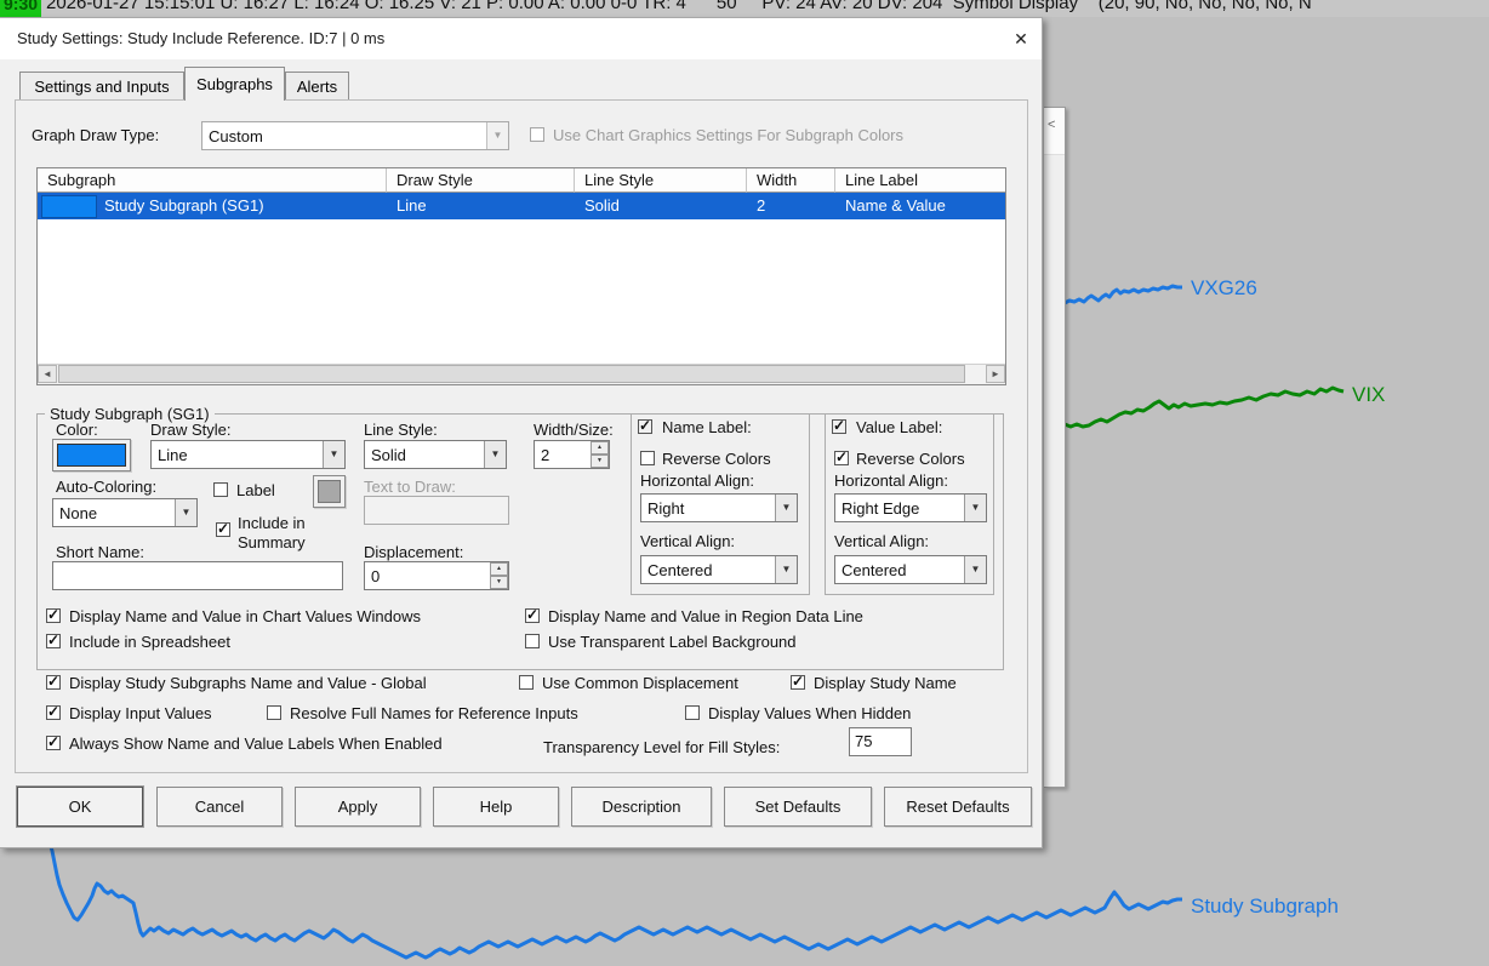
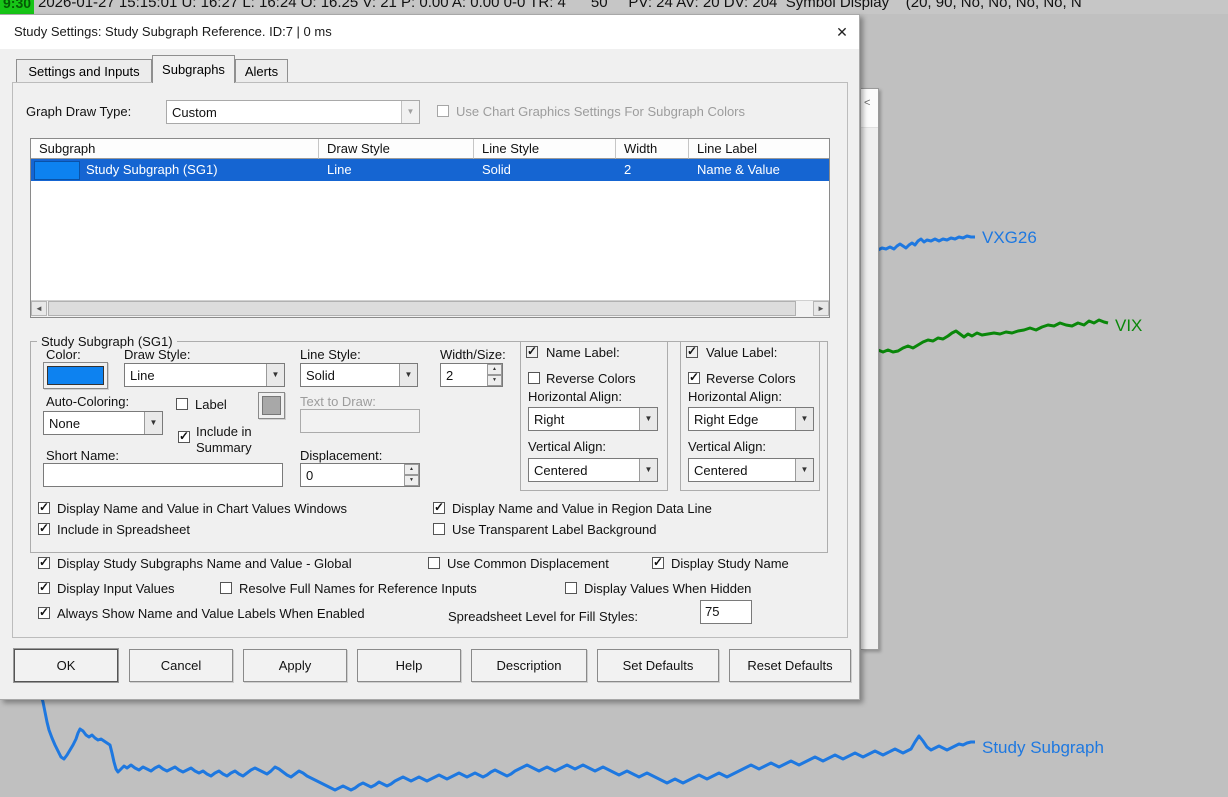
  VXG26
  VIX
  Study Subgraph
  9:30
  2026-01-27 15:15:01 U: 16:27 L: 16:24 O: 16.25 V: 21 P: 0.00 A: 0.00 0-0 TR: 4 50 PV: 24 AV: 20 DV: 204 Symbol Display (20, 90, No, No, No, No, N
  <
- Study Settings: Study Include Reference. ID:7 | 0 ms
+ Study Settings: Study Subgraph Reference. ID:7 | 0 ms
  ✕
  Settings and Inputs
  Subgraphs
  Alerts
  Graph Draw Type:
  Custom
  ▼
  Use Chart Graphics Settings For Subgraph Colors
  Subgraph
  Draw Style
  Line Style
  Width
  Line Label
  Study Subgraph (SG1)
  Line
  Solid
  2
  Name & Value
  ◄
  ►
  Study Subgraph (SG1)
  Color:
  Draw Style:
  Line
  ▼
  Line Style:
  Solid
  ▼
  Width/Size:
  2
  Auto-Coloring:
  None
  ▼
  Label
  Text to Draw:
  Include in Summary
  Short Name:
  Displacement:
  0
  Name Label:
  Reverse Colors
  Horizontal Align:
  Right
  ▼
  Vertical Align:
  Centered
  ▼
  Value Label:
  Reverse Colors
  Horizontal Align:
  Right Edge
  ▼
  Vertical Align:
  Centered
  ▼
  Display Name and Value in Chart Values Windows
  Display Name and Value in Region Data Line
  Include in Spreadsheet
  Use Transparent Label Background
  Display Study Subgraphs Name and Value - Global
  Use Common Displacement
  Display Study Name
  Display Input Values
  Resolve Full Names for Reference Inputs
  Display Values When Hidden
  Always Show Name and Value Labels When Enabled
- Transparency Level for Fill Styles:
+ Spreadsheet Level for Fill Styles:
  75
  OK
  Cancel
  Apply
  Help
  Description
  Set Defaults
  Reset Defaults
